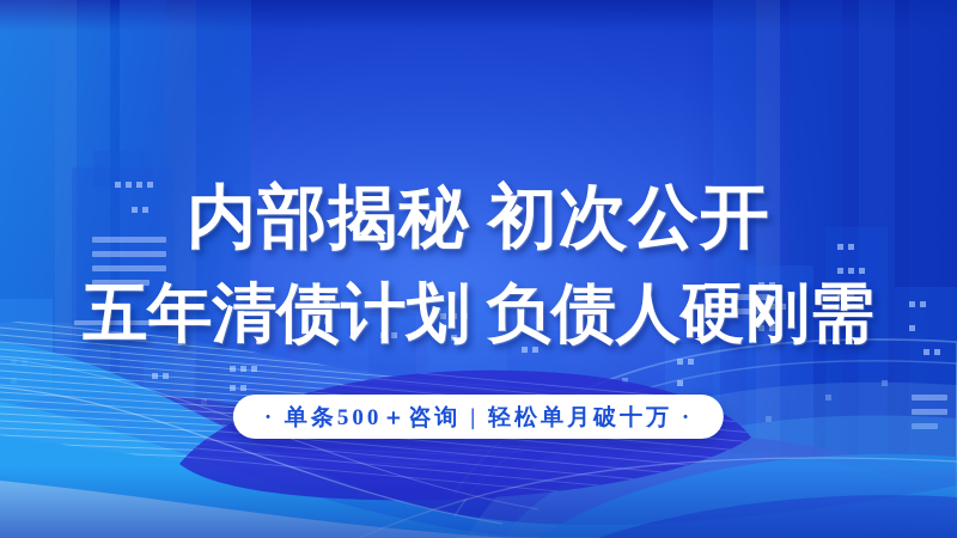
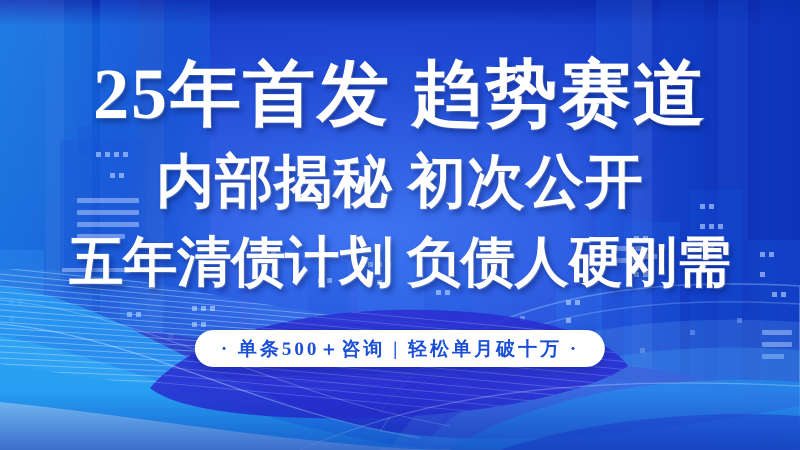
+ 25年首发 趋势赛道
  内部揭秘 初次公开
  五年清债计划 负债人硬刚需
  · 单条500＋咨询 | 轻松单月破十万 ·
